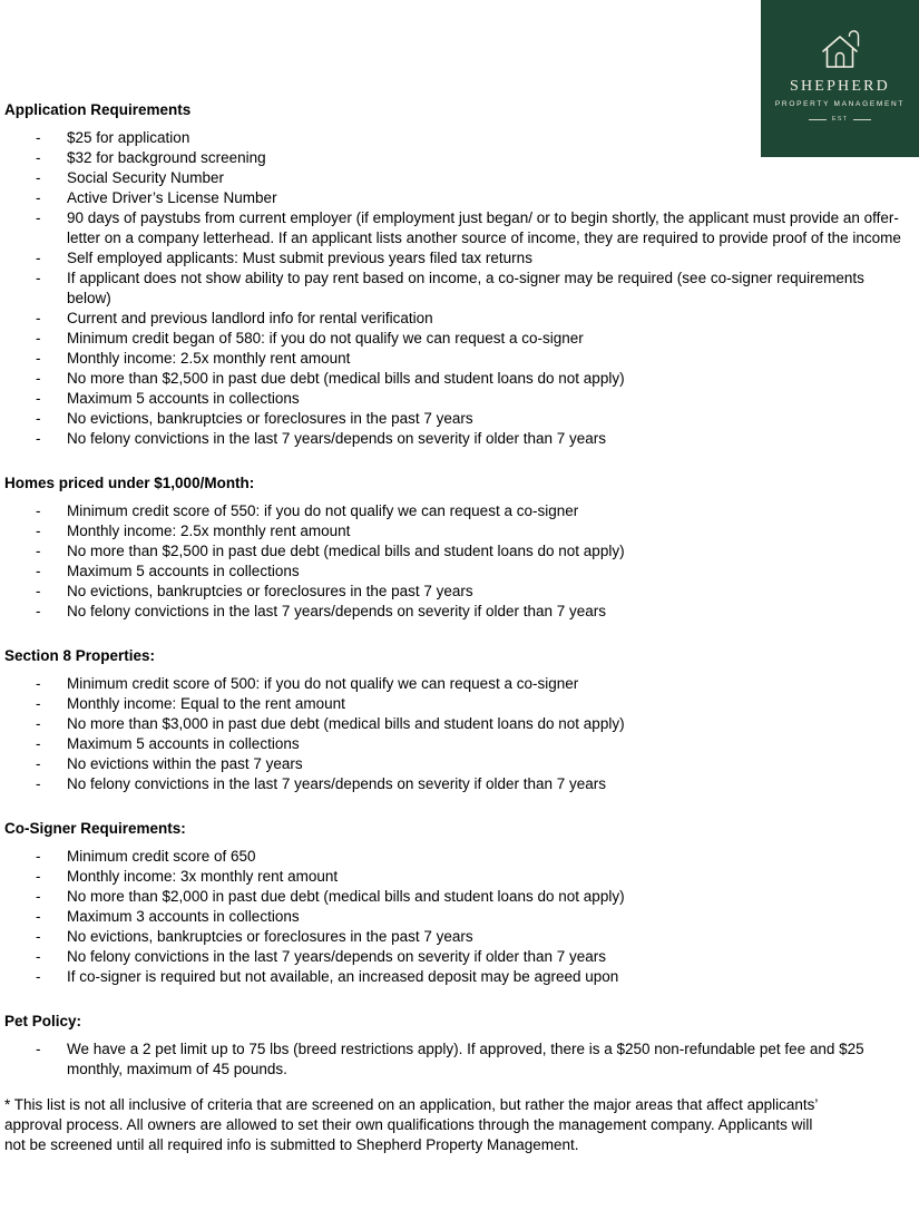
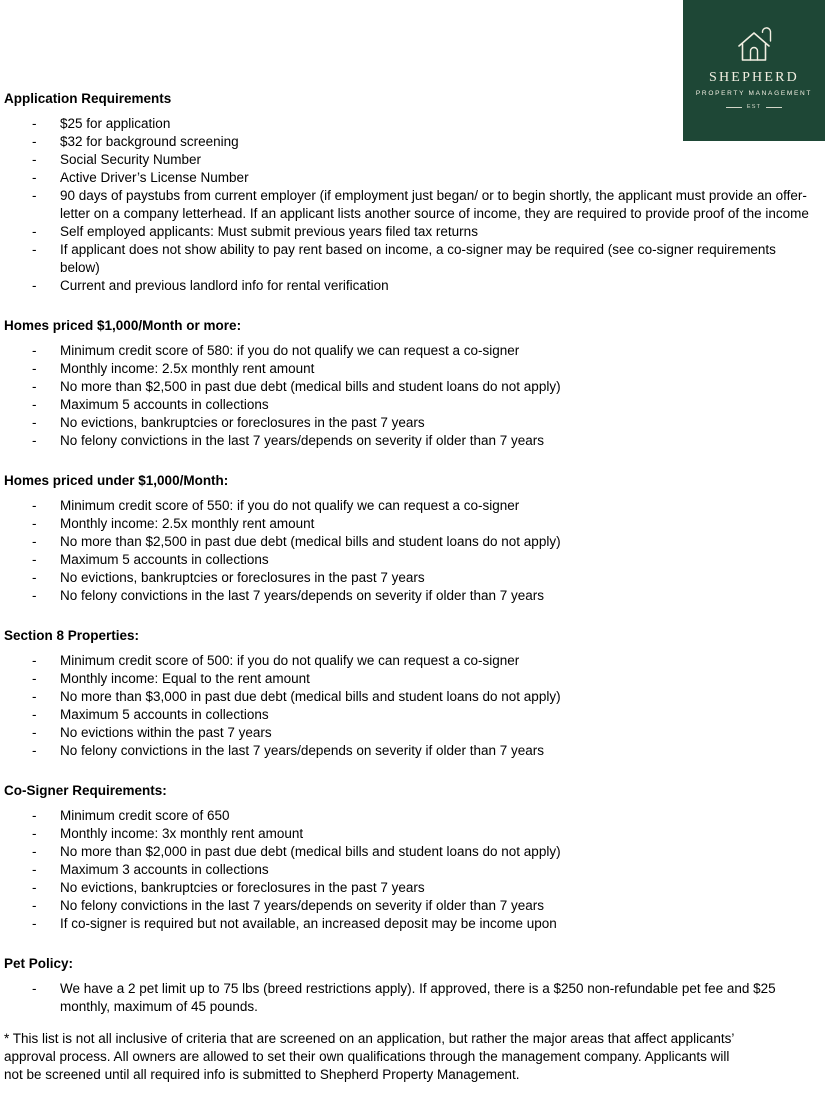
  SHEPHERD
  Application Requirements
  -
  $25 for application
  -
  $32 for background screening
  -
  Social Security Number
  -
  Active Driver’s License Number
  -
  90 days of paystubs from current employer (if employment just began/ or to begin shortly, the applicant must provide an offer-letter on a company letterhead. If an applicant lists another source of income, they are required to provide proof of the income
  -
  Self employed applicants: Must submit previous years filed tax returns
  -
  If applicant does not show ability to pay rent based on income, a co-signer may be required (see co-signer requirements below)
  -
  Current and previous landlord info for rental verification
+ Homes priced $1,000/Month or more:
  -
- Minimum credit began of 580: if you do not qualify we can request a co-signer
+ Minimum credit score of 580: if you do not qualify we can request a co-signer
  -
  Monthly income: 2.5x monthly rent amount
  -
  No more than $2,500 in past due debt (medical bills and student loans do not apply)
  -
  Maximum 5 accounts in collections
  -
  No evictions, bankruptcies or foreclosures in the past 7 years
  -
  No felony convictions in the last 7 years/depends on severity if older than 7 years
  Homes priced under $1,000/Month:
  -
  Minimum credit score of 550: if you do not qualify we can request a co-signer
  -
  Monthly income: 2.5x monthly rent amount
  -
  No more than $2,500 in past due debt (medical bills and student loans do not apply)
  -
  Maximum 5 accounts in collections
  -
  No evictions, bankruptcies or foreclosures in the past 7 years
  -
  No felony convictions in the last 7 years/depends on severity if older than 7 years
  Section 8 Properties:
  -
  Minimum credit score of 500: if you do not qualify we can request a co-signer
  -
  Monthly income: Equal to the rent amount
  -
  No more than $3,000 in past due debt (medical bills and student loans do not apply)
  -
  Maximum 5 accounts in collections
  -
  No evictions within the past 7 years
  -
  No felony convictions in the last 7 years/depends on severity if older than 7 years
  Co-Signer Requirements:
  -
  Minimum credit score of 650
  -
  Monthly income: 3x monthly rent amount
  -
  No more than $2,000 in past due debt (medical bills and student loans do not apply)
  -
  Maximum 3 accounts in collections
  -
  No evictions, bankruptcies or foreclosures in the past 7 years
  -
  No felony convictions in the last 7 years/depends on severity if older than 7 years
  -
- If co-signer is required but not available, an increased deposit may be agreed upon
+ If co-signer is required but not available, an increased deposit may be income upon
  Pet Policy:
  -
  We have a 2 pet limit up to 75 lbs (breed restrictions apply). If approved, there is a $250 non-refundable pet fee and $25 monthly, maximum of 45 pounds.
  * This list is not all inclusive of criteria that are screened on an application, but rather the major areas that affect applicants’ approval process. All owners are allowed to set their own qualifications through the management company. Applicants will not be screened until all required info is submitted to Shepherd Property Management.
